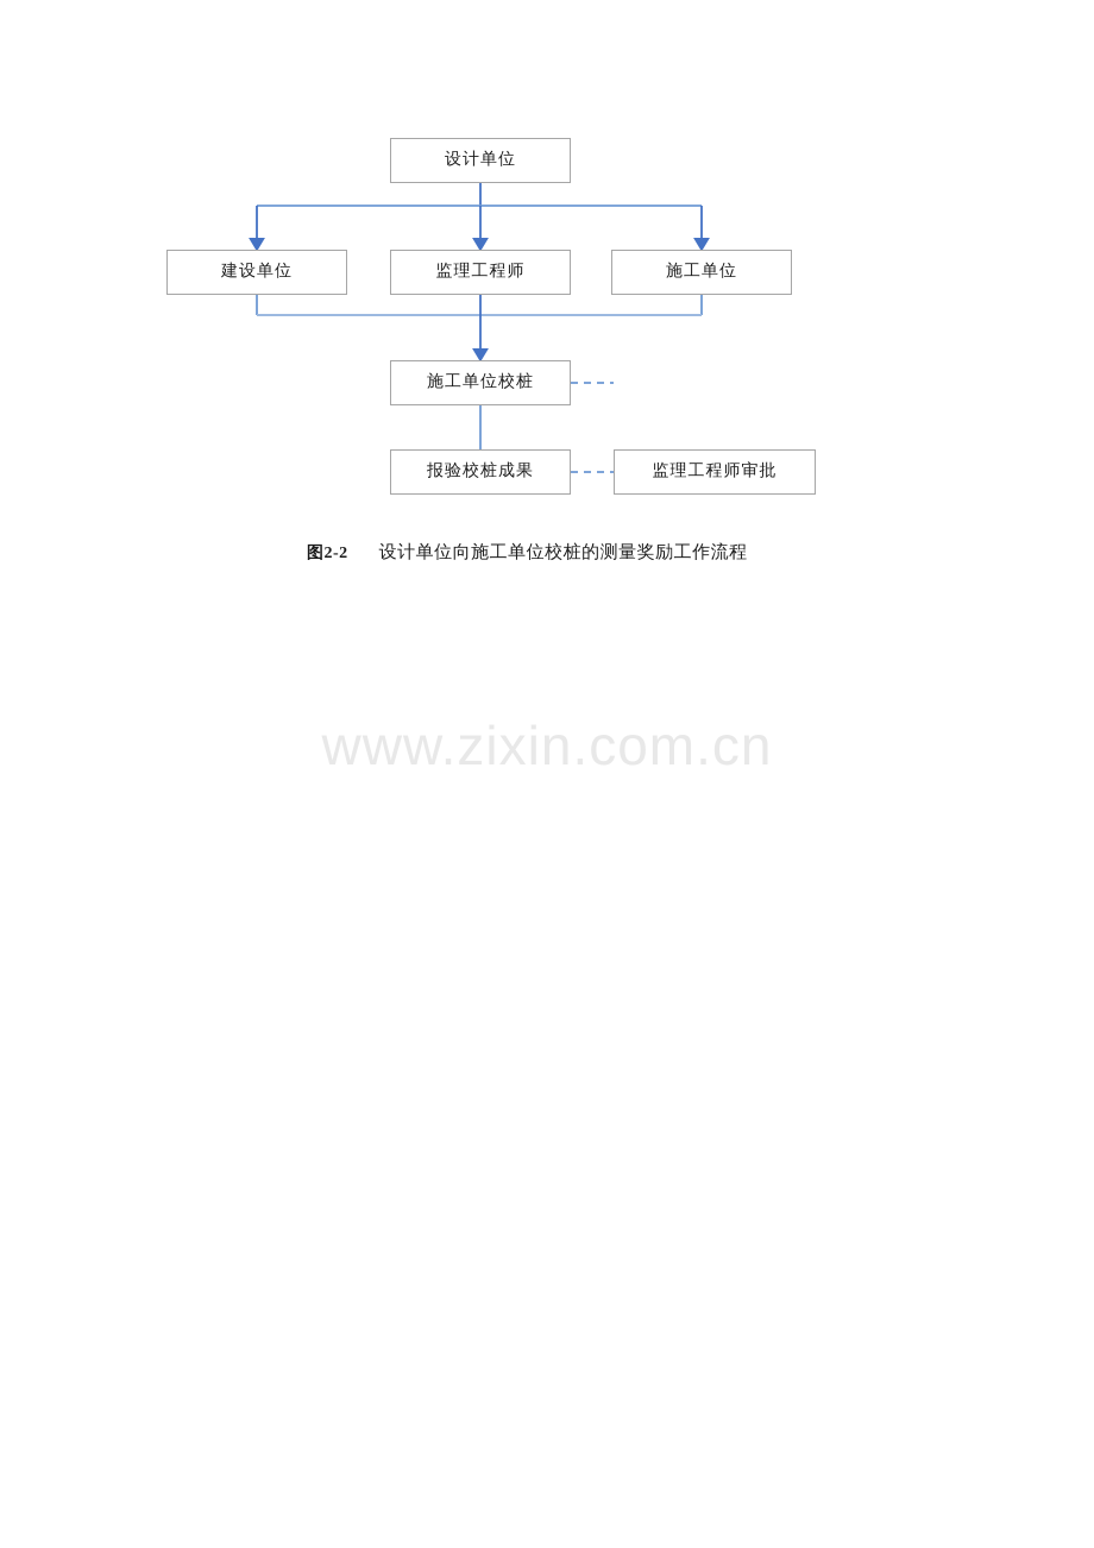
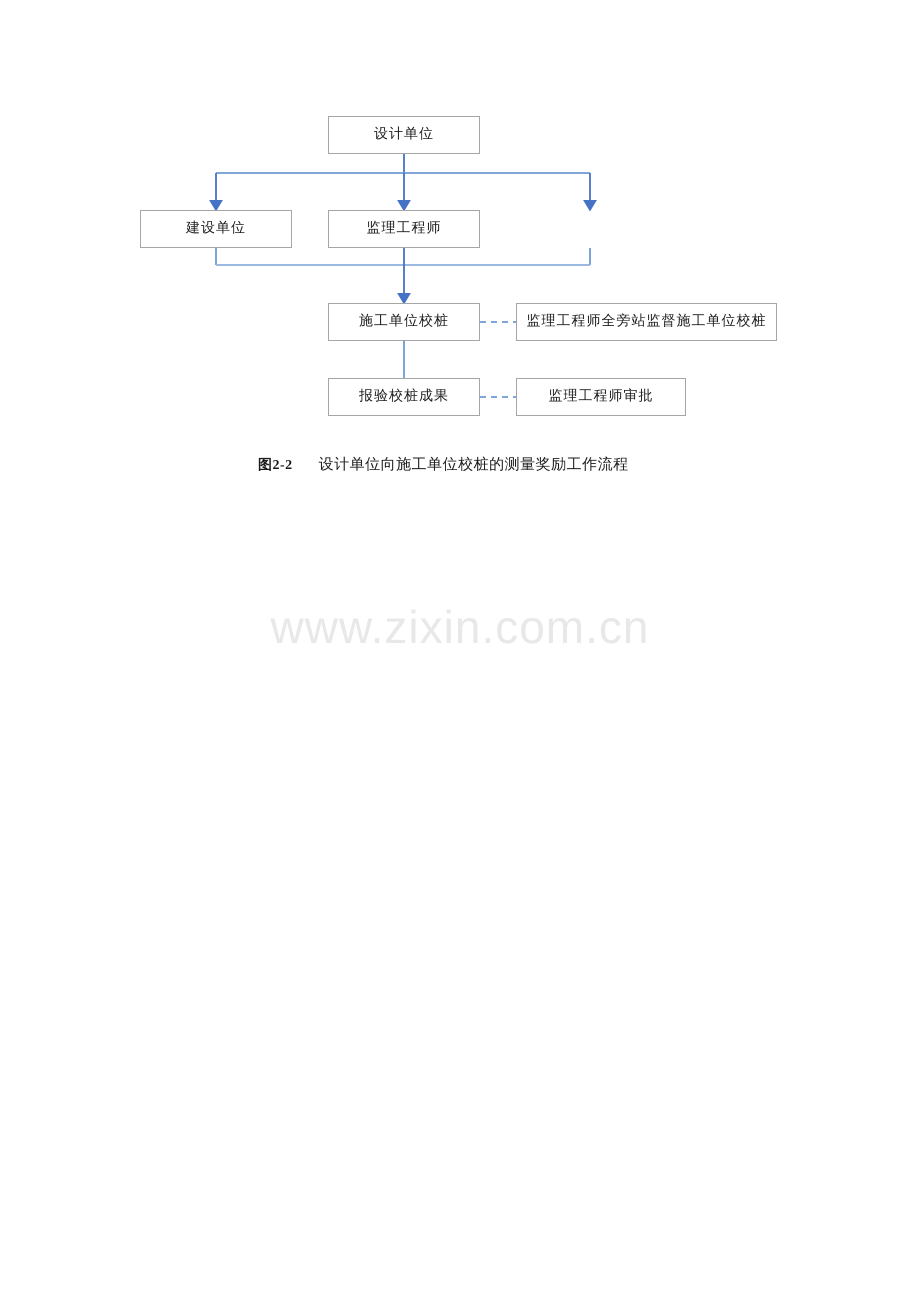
  设计单位
  建设单位
  监理工程师
- 施工单位
  施工单位校桩
+ 监理工程师全旁站监督施工单位校桩
  报验校桩成果
  监理工程师审批
  图2-2 设计单位向施工单位校桩的测量奖励工作流程
